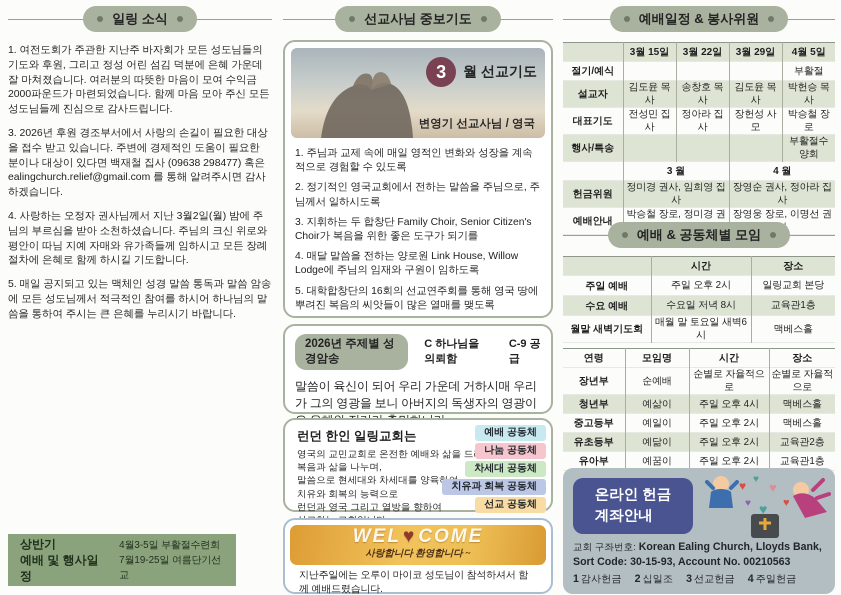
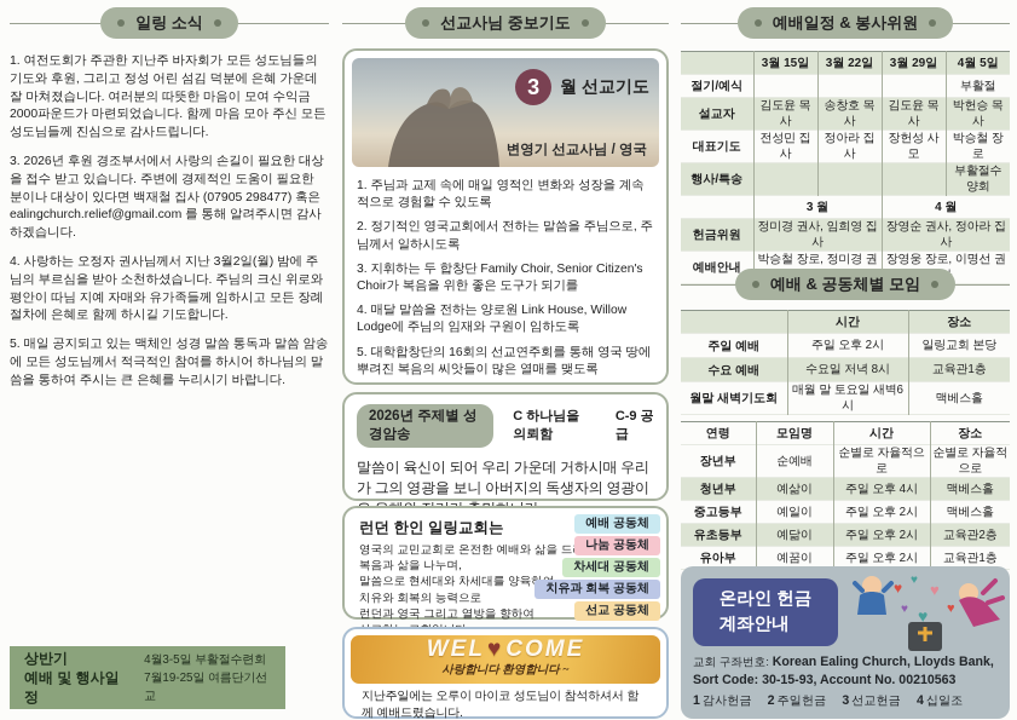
  일링 소식
  1. 여전도회가 주관한 지난주 바자회가 모든 성도님들의 기도와 후원, 그리고 정성 어린 섬김 덕분에 은혜 가운데 잘 마쳐졌습니다. 여러분의 따뜻한 마음이 모여 수익금 2000파운드가 마련되었습니다. 함께 마음 모아 주신 모든 성도님들께 진심으로 감사드립니다.
- 3. 2026년 후원 경조부서에서 사랑의 손길이 필요한 대상을 접수 받고 있습니다. 주변에 경제적인 도움이 필요한 분이나 대상이 있다면 백재철 집사 (09638 298477) 혹은 ealingchurch.relief@gmail.com 를 통해 알려주시면 감사하겠습니다.
+ 3. 2026년 후원 경조부서에서 사랑의 손길이 필요한 대상을 접수 받고 있습니다. 주변에 경제적인 도움이 필요한 분이나 대상이 있다면 백재철 집사 (07905 298477) 혹은 ealingchurch.relief@gmail.com 를 통해 알려주시면 감사하겠습니다.
  4. 사랑하는 오정자 권사님께서 지난 3월2일(월) 밤에 주님의 부르심을 받아 소천하셨습니다. 주님의 크신 위로와 평안이 따님 지예 자매와 유가족들께 임하시고 모든 장례 절차에 은혜로 함께 하시길 기도합니다.
  5. 매일 공지되고 있는 맥체인 성경 말씀 통독과 말씀 암송에 모든 성도님께서 적극적인 참여를 하시어 하나님의 말씀을 통하여 주시는 큰 은혜를 누리시기 바랍니다.
  상반기
  예배 및 행사일정
  4월3-5일 부활절수련회
  7월19-25일 여름단기선교
  선교사님 중보기도
  3
  월 선교기도
  변영기 선교사님 / 영국
  1. 주님과 교제 속에 매일 영적인 변화와 성장을 계속적으로 경험할 수 있도록
  2. 정기적인 영국교회에서 전하는 말씀을 주님으로, 주님께서 일하시도록
  3. 지휘하는 두 합창단 Family Choir, Senior Citizen's Choir가 복음을 위한 좋은 도구가 되기를
  4. 매달 말씀을 전하는 양로원 Link House, Willow Lodge에 주님의 임재와 구원이 임하도록
  5. 대학합창단의 16회의 선교연주회를 통해 영국 땅에 뿌려진 복음의 씨앗들이 많은 열매를 맺도록
  2026년 주제별 성경암송
  C 하나님을 의뢰함
  C-9 공급
  말씀이 육신이 되어 우리 가운데 거하시매 우리가 그의 영광을 보니 아버지의 독생자의 영광이
  런던 한인 일링교회는
  영국의 교민교회로 온전한 예배와 삶을 드
  복음과 삶을 나누며,
  말씀으로 현세대와 차세대를 양육
  치유와 회복의 능력으로
  런던과 영국 그리고 열방을 향하여
  예배 공동체
  나눔 공동체
  차세대 공동체
  치유과 회복 공동체
  선교 공동체
  WEL♥COME
  사랑합니다 환영합니다 ~
  지난주일에는 오루이 마이코 성도님이 참석하셔서 함께 예배드렸습니다.
  예배일정 & 봉사위원
  	3월 15일	3월 22일	3월 29일	4월 5일
  절기/예식				부활절
  설교자	김도윤 목사	송창호 목사	김도윤 목사	박헌승 목사
  대표기도	전성민 집사	정아라 집사	장헌성 사모	박승철 장로
  행사/특송				부활절수양회
  	3 월	4 월
  헌금위원	정미경 권사, 임희영 집사	장영순 권사, 정아라 집사
  예배안내	박승철 장로, 정미경 권	장영웅 장로, 이명선 권
  예배 & 공동체별 모임
  	시간	장소
  주일 예배	주일 오후 2시	일링교회 본당
  수요 예배	수요일 저녁 8시	교육관1층
  월말 새벽기도회	매월 말 토요일 새벽6시	맥베스홀
  연령	모임명	시간	장소
  장년부	순예배	순별로 자율적으로	순별로 자율적으로
  청년부	예삶이	주일 오후 4시	맥베스홀
  중고등부	예일이	주일 오후 2시	맥베스홀
  유초등부	예닮이	주일 오후 2시	교육관2층
  유아부	예꿈이	주일 오후 2시	교육관1층
  온라인 헌금
  계좌안내
  ♥
  ♥
  ♥
  ♥
  ♥
  ♥
  교회 구좌번호: Korean Ealing Church, Lloyds Bank,
  Sort Code: 30-15-93, Account No. 00210563
  1 감사헌금
- 2 십일조
+ 2 주일헌금
  3 선교헌금
- 4 주일헌금
+ 4 십일조
